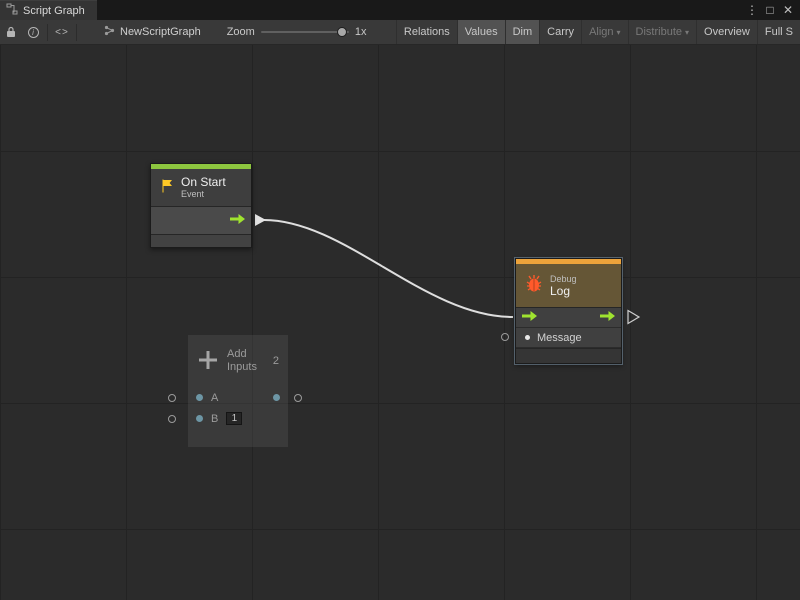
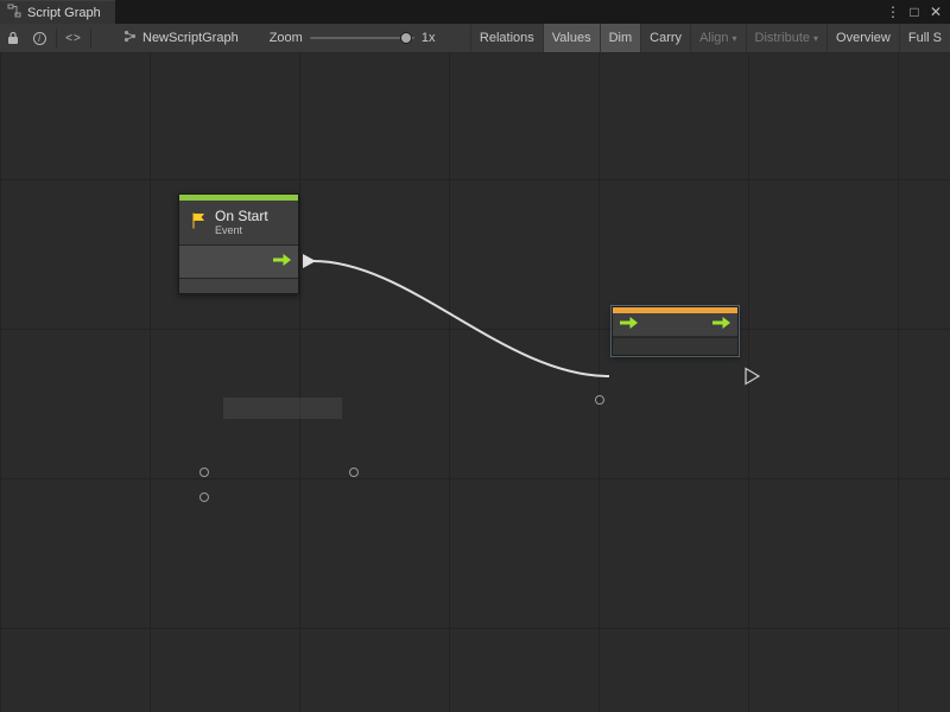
  Script Graph
  ⋮
  □
  ✕
  i
  <>
  NewScriptGraph
  Zoom
  1x
  Relations
  Values
  Dim
  Carry
  Align
  ▾
  Distribute
  ▾
  Overview
  Full S
  On Start
  Event
- Debug
- Log
- Message
- Add
- Inputs
- 2
- A
- B
- 1
